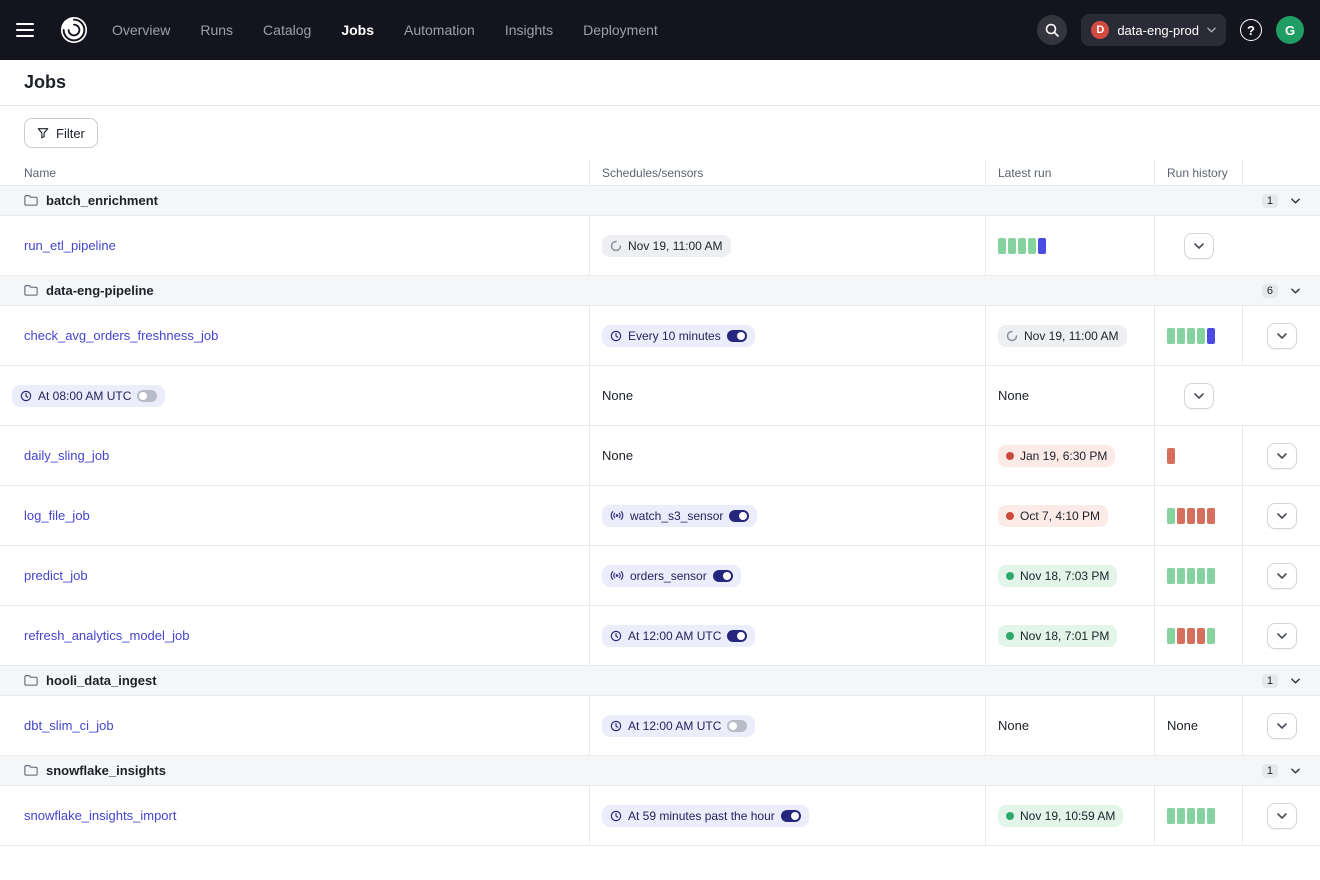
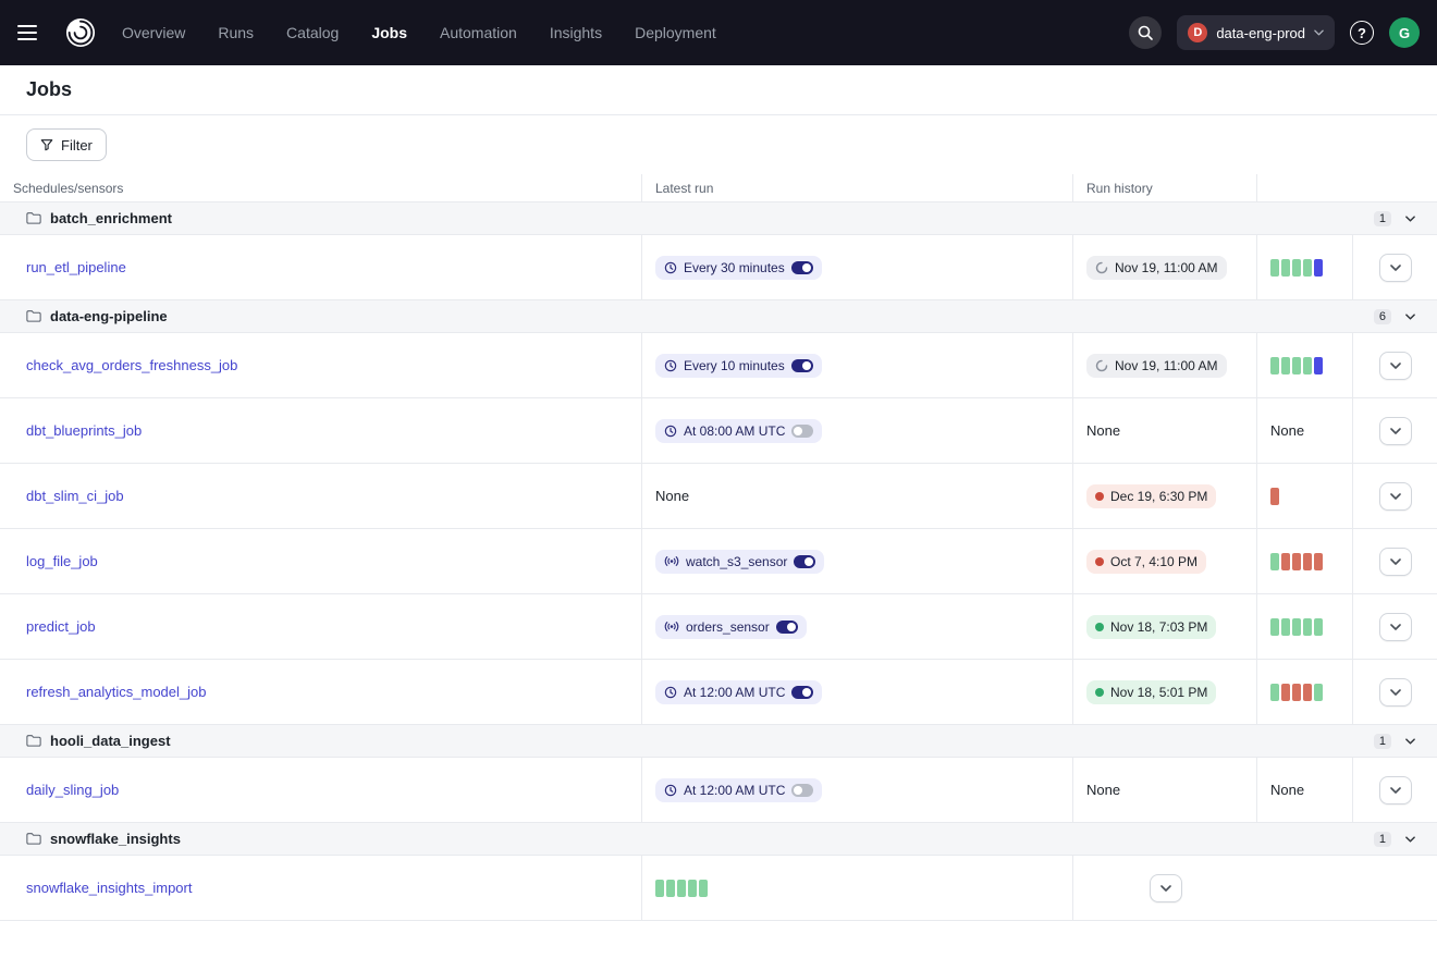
  Overview
  Runs
  Catalog
  Jobs
  Automation
  Insights
  Deployment
  D
  data-eng-prod
  ?
  G
  Jobs
  Filter
- Name
  Schedules/sensors
  Latest run
  Run history
  batch_enrichment
  1
  run_etl_pipeline
+ Every 30 minutes
  Nov 19, 11:00 AM
  data-eng-pipeline
  6
  check_avg_orders_freshness_job
  Every 10 minutes
  Nov 19, 11:00 AM
+ dbt_blueprints_job
  At 08:00 AM UTC
  None
  None
- daily_sling_job
+ dbt_slim_ci_job
  None
- Jan 19, 6:30 PM
+ Dec 19, 6:30 PM
  log_file_job
  watch_s3_sensor
  Oct 7, 4:10 PM
  predict_job
  orders_sensor
  Nov 18, 7:03 PM
  refresh_analytics_model_job
  At 12:00 AM UTC
- Nov 18, 7:01 PM
+ Nov 18, 5:01 PM
  hooli_data_ingest
  1
- dbt_slim_ci_job
+ daily_sling_job
  At 12:00 AM UTC
  None
  None
  snowflake_insights
  1
  snowflake_insights_import
- At 59 minutes past the hour
- Nov 19, 10:59 AM
